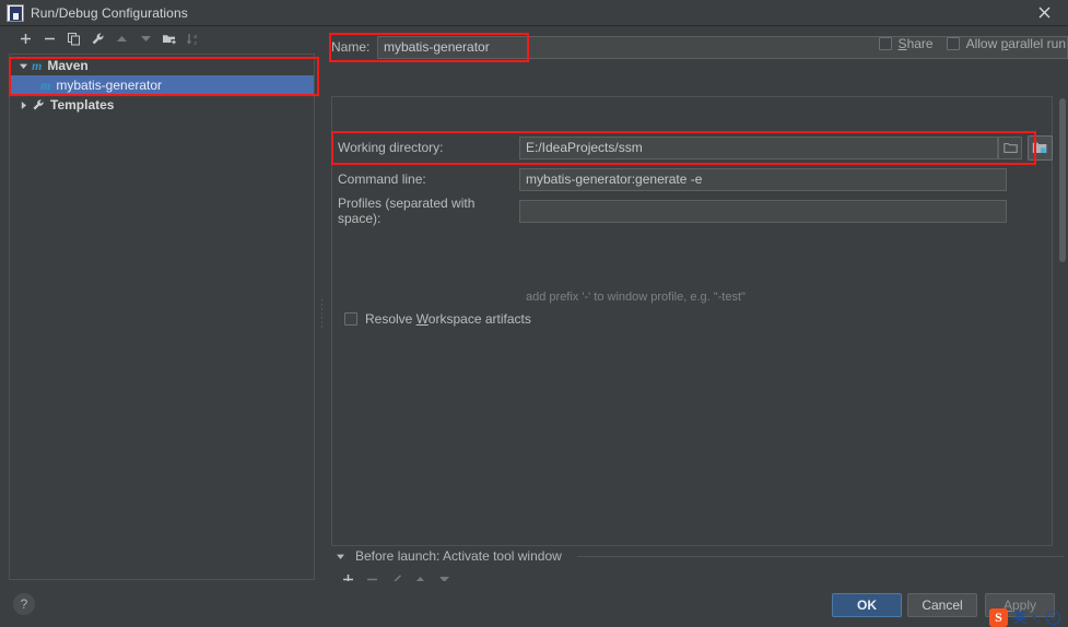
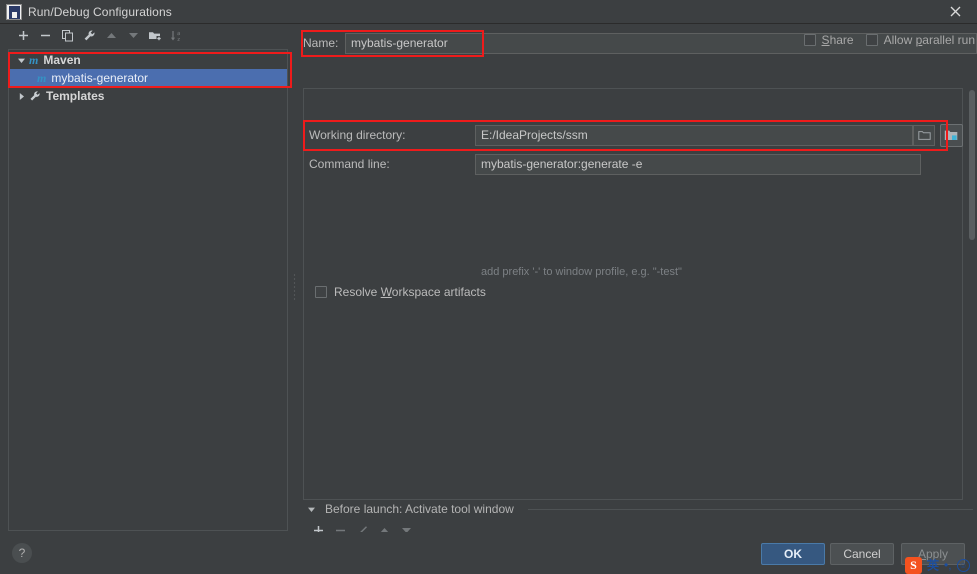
  Run/Debug Configurations
  m
  Maven
  m
  mybatis-generator
  Templates
  Name:
  mybatis-generator
  Share
  Allow parallel run
  Working directory:
  E:/IdeaProjects/ssm
  Command line:
  mybatis-generator:generate -e
- Profiles (separated with space):
  add prefix '-' to window profile, e.g. "-test"
  Resolve Workspace artifacts
  Before launch: Activate tool window
  ?
  OK
  Cancel
  A
  pply
  S
  英
  •,
  ☺
